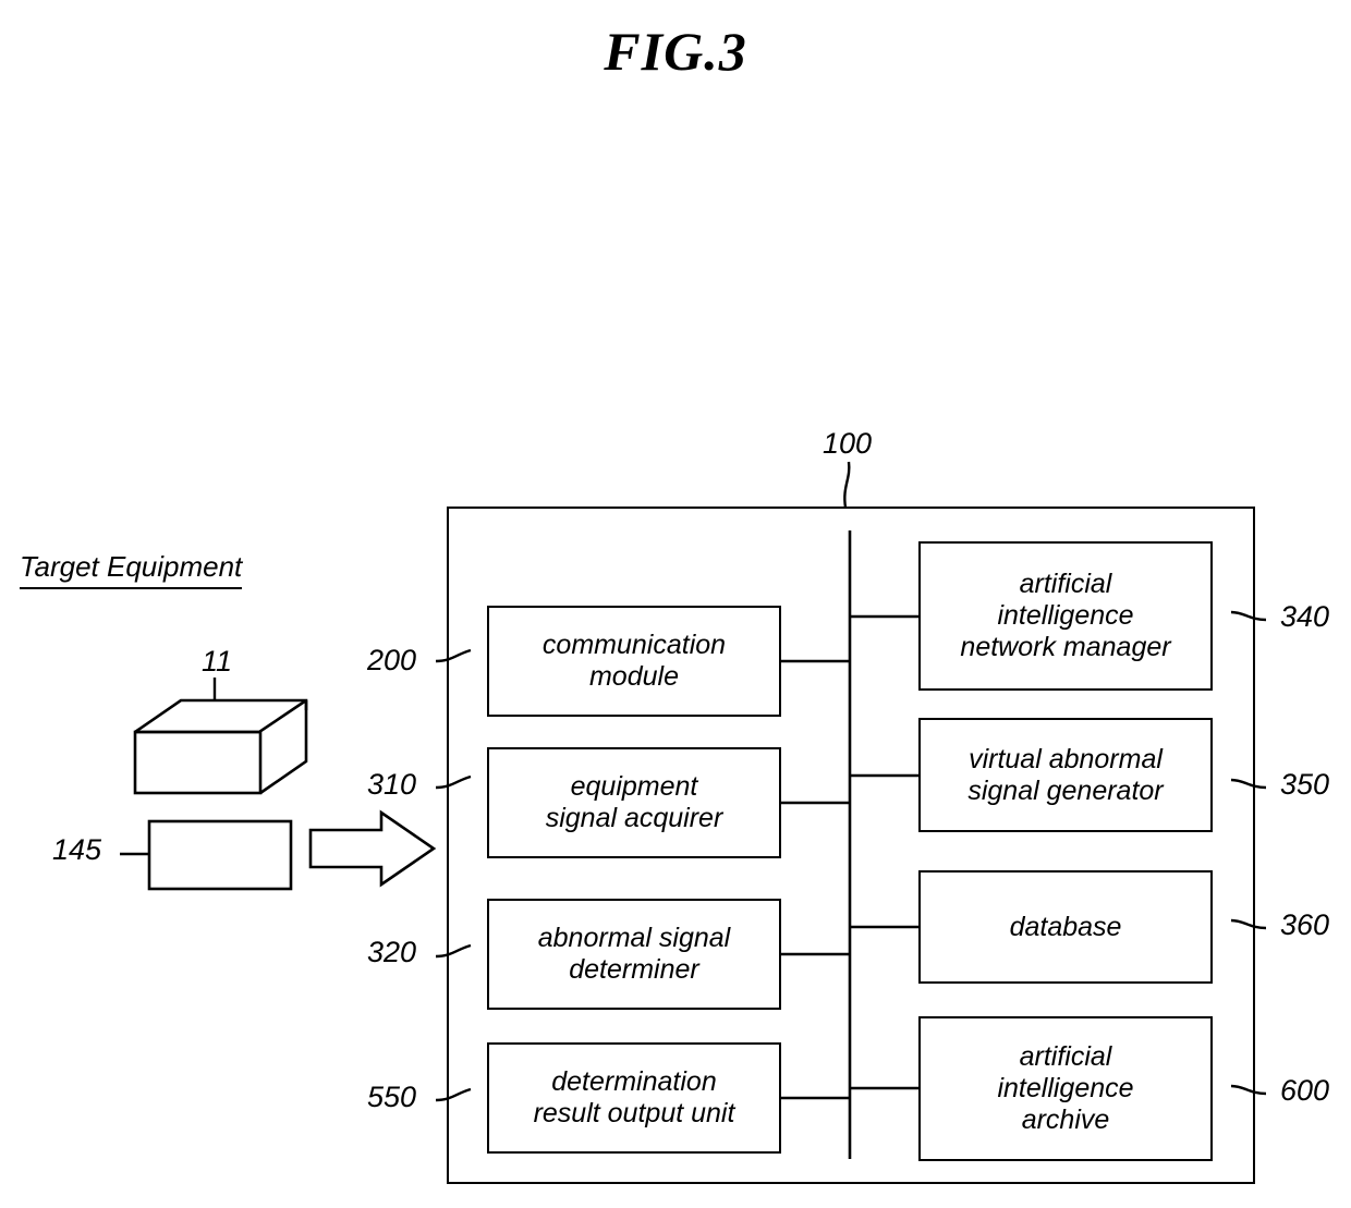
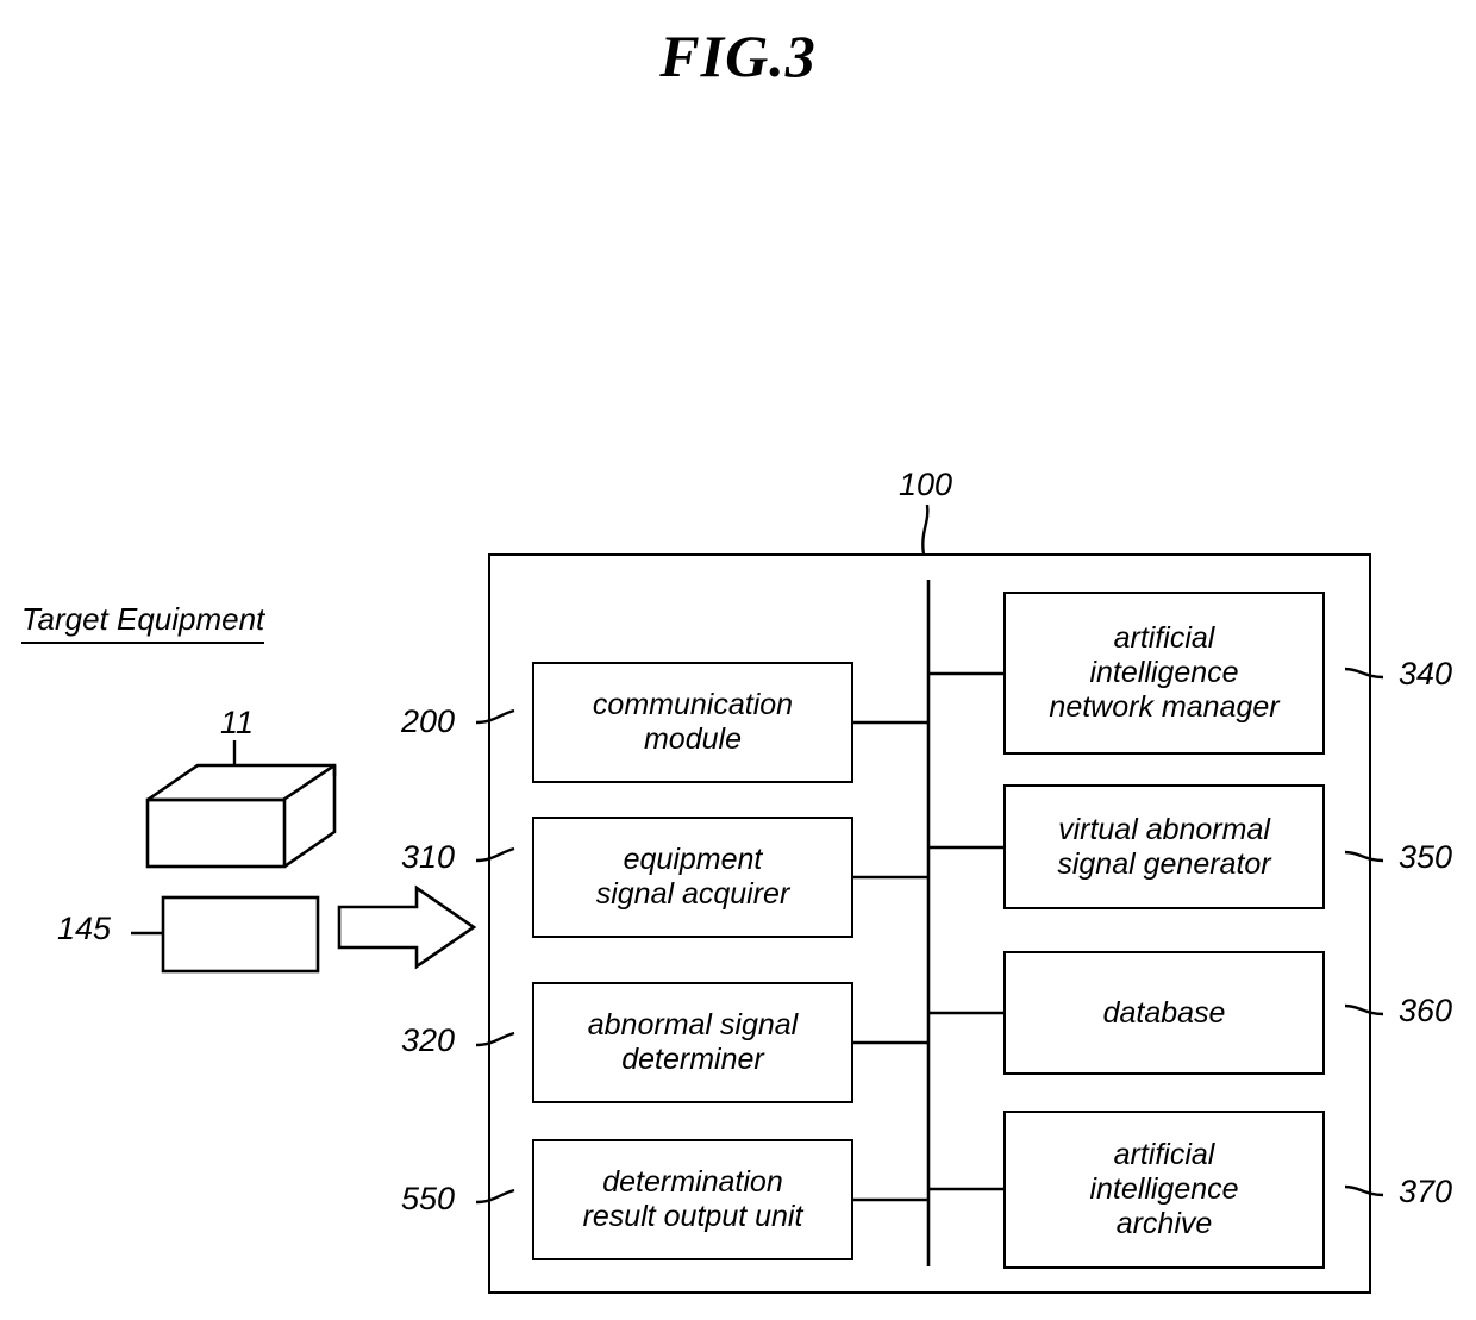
  FIG.3
  Target Equipment
  11
  145
  100
  200
  310
  320
  550
  340
  350
  360
- 600
+ 370
  communication
  module
  equipment
  signal acquirer
  abnormal signal
  determiner
  determination
  result output unit
  artificial
  intelligence
  network manager
  virtual abnormal
  signal generator
  database
  artificial
  intelligence
  archive
